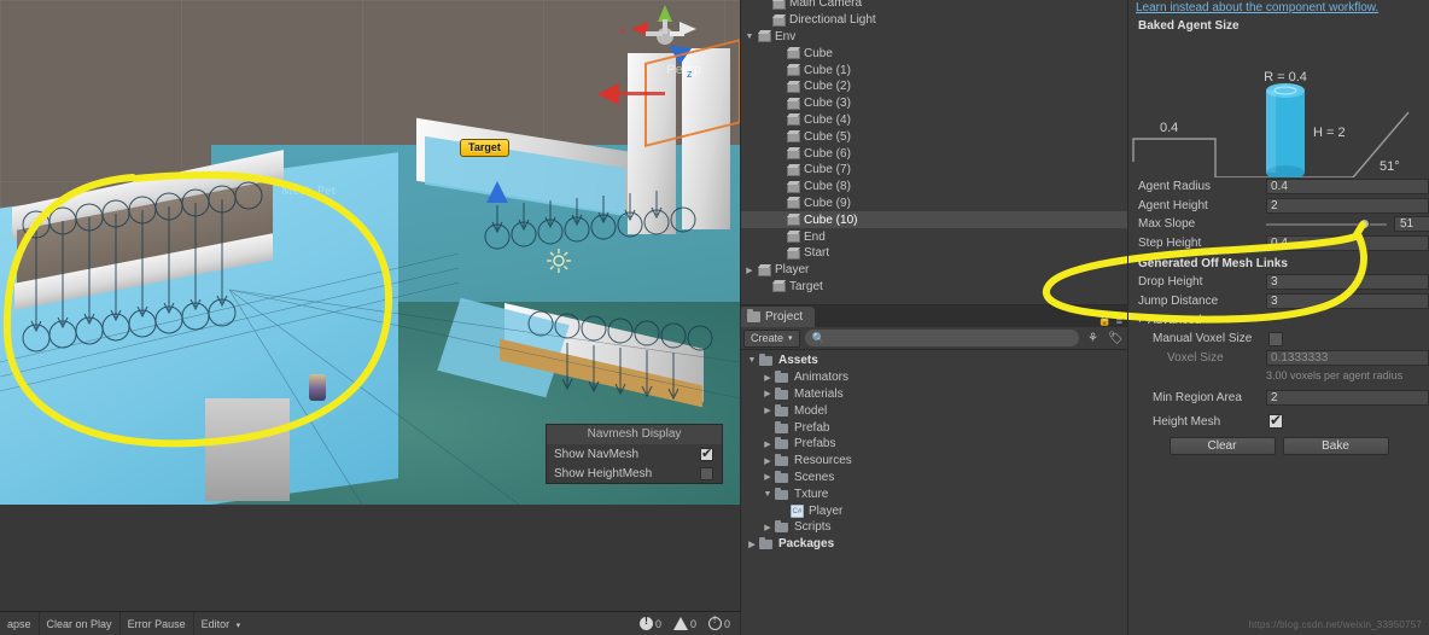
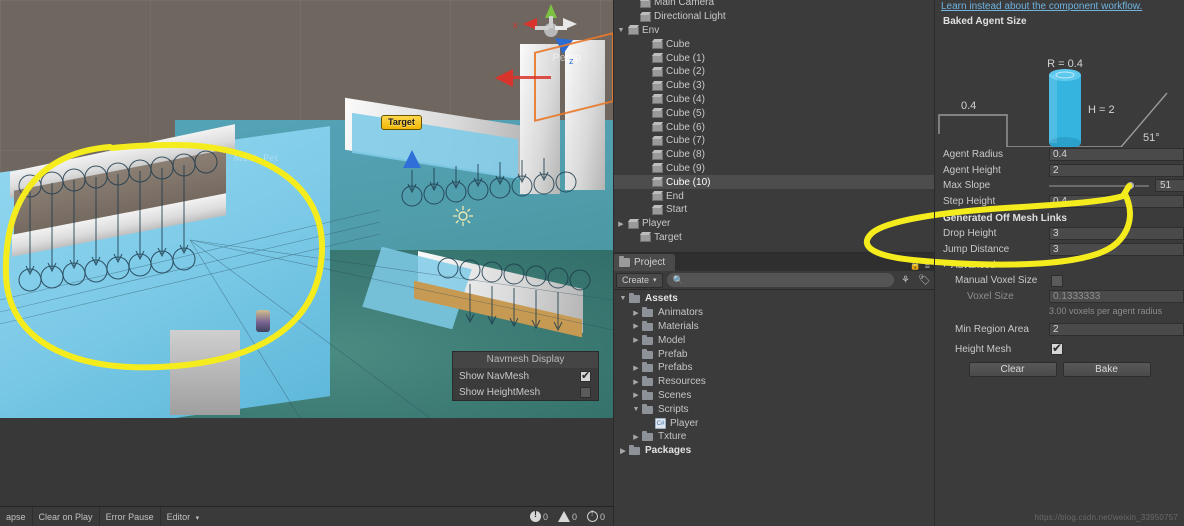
  x
  z
  Persp
  Target
  Navmesh Display
  Show NavMesh
  Show HeightMesh
  apse
  Clear on Play
  Error Pause
  Editor
  0
  0
  0
  Main Camera
  Directional Light
  Env
  Cube
  Cube (1)
  Cube (2)
  Cube (3)
  Cube (4)
  Cube (5)
  Cube (6)
  Cube (7)
  Cube (8)
  Cube (9)
  Cube (10)
  End
  Start
  Player
  Target
  Project
  🔒
  ≡
  Create
  🔍
  ⚘
  🏷
  Assets
  Animators
  Materials
  Model
  Prefab
  Prefabs
  Resources
  Scenes
- Txture
+ Scripts
  Player
- Scripts
+ Txture
  Packages
  Learn instead about the component workflow.
  Baked Agent Size
  R = 0.4
  H = 2
  0.4
  51°
  Agent Radius
  0.4
  Agent Height
  2
  Max Slope
  51
  Step Height
  Generated Off Mesh Links
  Drop Height
  3
  Jump Distance
  3
  Manual Voxel Size
  Voxel Size
  0.1333333
  3.00 voxels per agent radius
  Min Region Area
  2
  Height Mesh
  Clear
  Bake
  https://blog.csdn.net/weixin_33950757
